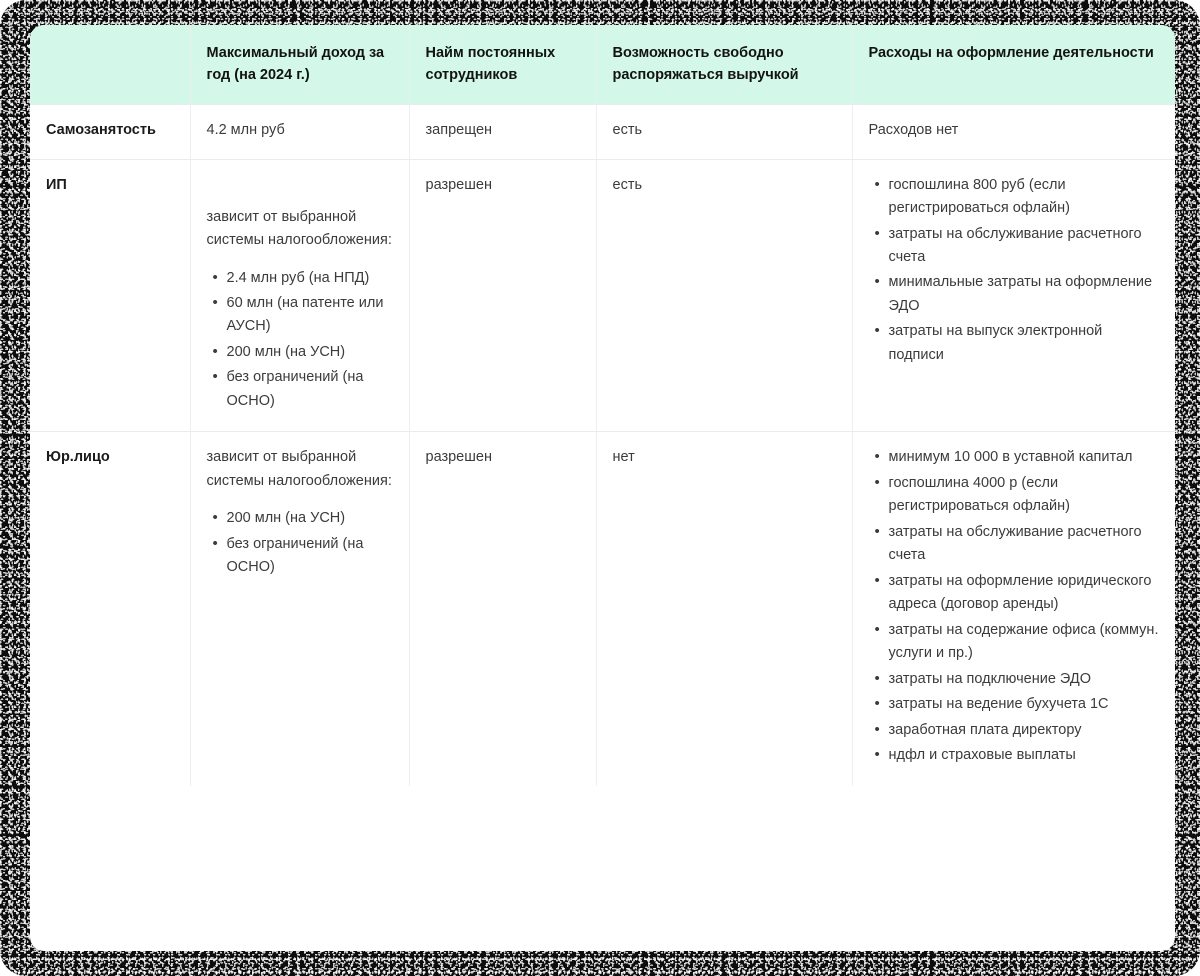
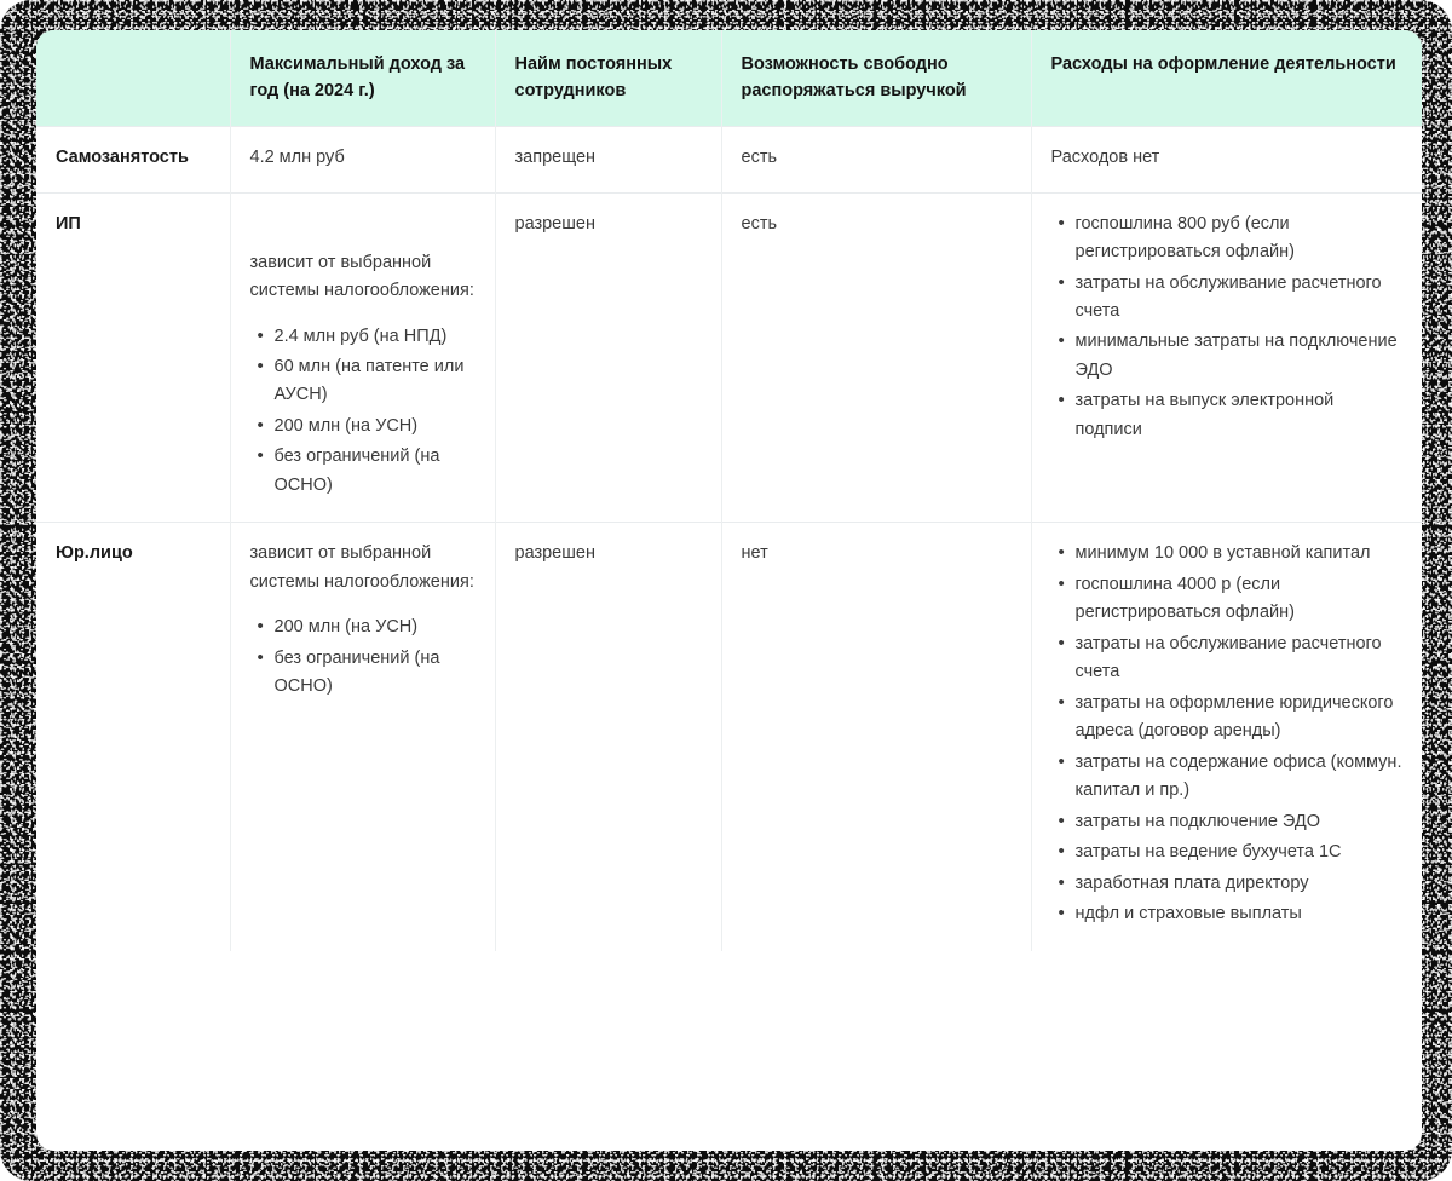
  	Максимальный доход за год (на 2024 г.)	Найм постоянных сотрудников	Возможность свободно распоряжаться выручкой	Расходы на оформление деятельности
  Самозанятость	4.2 млн руб	запрещен	есть	Расходов нет
- ИП	зависит от выбранной системы налогообложения: 2.4 млн руб (на НПД) 60 млн (на патенте или АУСН) 200 млн (на УСН) без ограничений (на ОСНО)	разрешен	есть	госпошлина 800 руб (если регистрироваться офлайн) затраты на обслуживание расчетного счета минимальные затраты на оформление ЭДО затраты на выпуск электронной подписи
+ ИП	зависит от выбранной системы налогообложения: 2.4 млн руб (на НПД) 60 млн (на патенте или АУСН) 200 млн (на УСН) без ограничений (на ОСНО)	разрешен	есть	госпошлина 800 руб (если регистрироваться офлайн) затраты на обслуживание расчетного счета минимальные затраты на подключение ЭДО затраты на выпуск электронной подписи
- Юр.лицо	зависит от выбранной системы налогообложения: 200 млн (на УСН) без ограничений (на ОСНО)	разрешен	нет	минимум 10 000 в уставной капитал госпошлина 4000 р (если регистрироваться офлайн) затраты на обслуживание расчетного счета затраты на оформление юридического адреса (договор аренды) затраты на содержание офиса (коммун. услуги и пр.) затраты на подключение ЭДО затраты на ведение бухучета 1С заработная плата директору ндфл и страховые выплаты
+ Юр.лицо	зависит от выбранной системы налогообложения: 200 млн (на УСН) без ограничений (на ОСНО)	разрешен	нет	минимум 10 000 в уставной капитал госпошлина 4000 р (если регистрироваться офлайн) затраты на обслуживание расчетного счета затраты на оформление юридического адреса (договор аренды) затраты на содержание офиса (коммун. капитал и пр.) затраты на подключение ЭДО затраты на ведение бухучета 1С заработная плата директору ндфл и страховые выплаты
